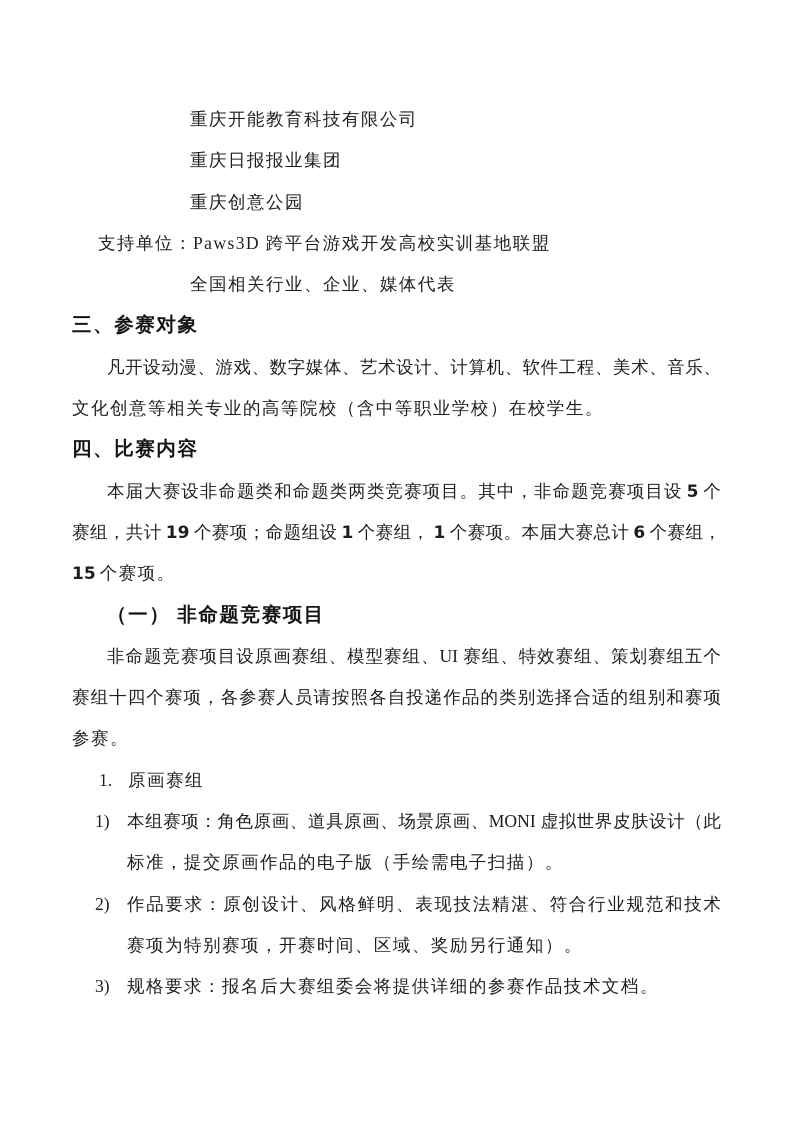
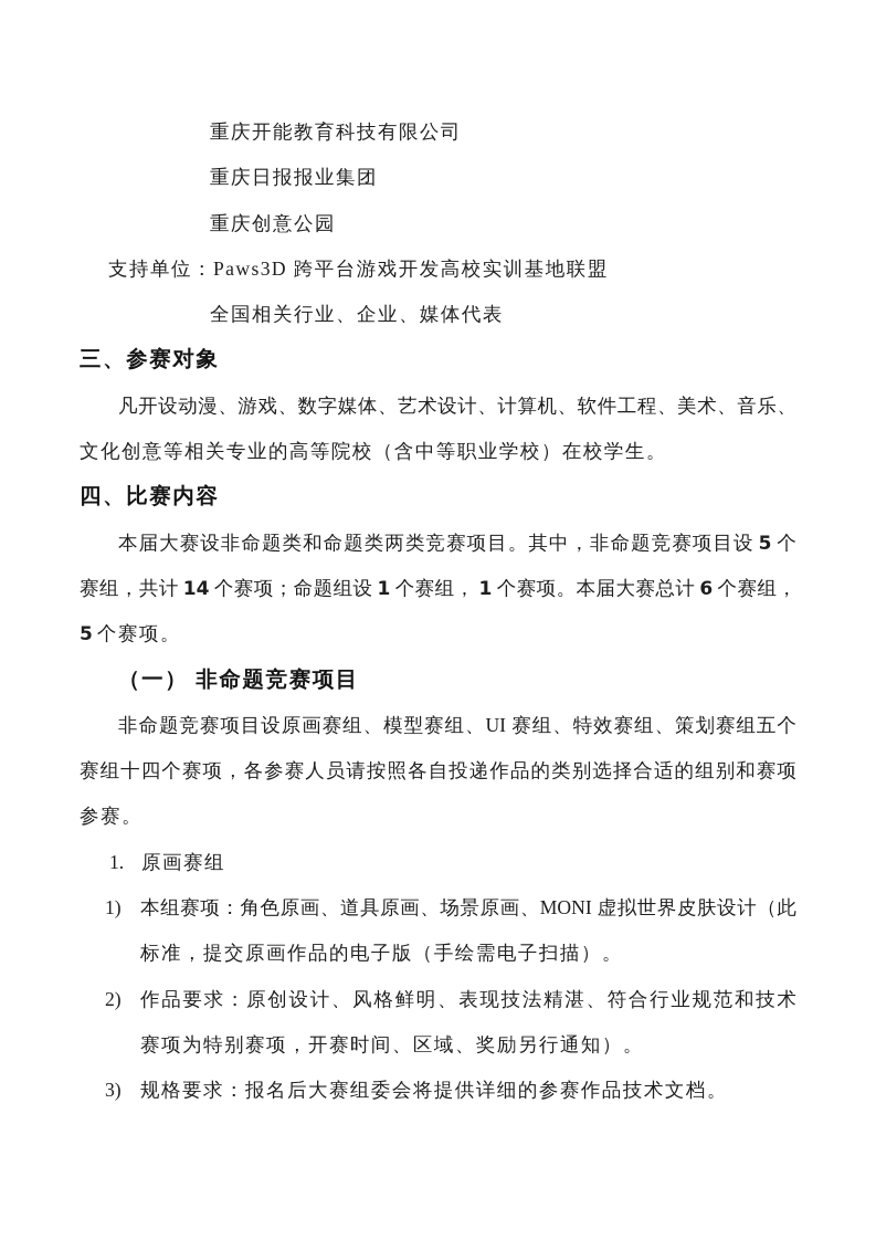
  重庆开能教育科技有限公司
  重庆日报报业集团
  重庆创意公园
  支持单位：Paws3D 跨平台游戏开发高校实训基地联盟
  全国相关行业、企业、媒体代表
  三、参赛对象
  凡开设动漫、游戏、数字媒体、艺术设计、计算机、软件工程、美术、音乐、
  文化创意等相关专业的高等院校（含中等职业学校）在校学生。
  四、比赛内容
  本届大赛设非命题类和命题类两类竞赛项目。其中，非命题竞赛项目设 5 个
- 赛组，共计 19 个赛项；命题组设 1 个赛组， 1 个赛项。本届大赛总计 6 个赛组，
+ 赛组，共计 14 个赛项；命题组设 1 个赛组， 1 个赛项。本届大赛总计 6 个赛组，
- 15 个赛项。
+ 5 个赛项。
  （一） 非命题竞赛项目
  非命题竞赛项目设原画赛组、模型赛组、UI 赛组、特效赛组、策划赛组五个
  赛组十四个赛项，各参赛人员请按照各自投递作品的类别选择合适的组别和赛项
  参赛。
  1.
  原画赛组
  1)
  本组赛项：角色原画、道具原画、场景原画、MONI 虚拟世界皮肤设计（此
  标准，提交原画作品的电子版（手绘需电子扫描）。
  2)
  作品要求：原创设计、风格鲜明、表现技法精湛、符合行业规范和技术
  赛项为特别赛项，开赛时间、区域、奖励另行通知）。
  3)
  规格要求：报名后大赛组委会将提供详细的参赛作品技术文档。
